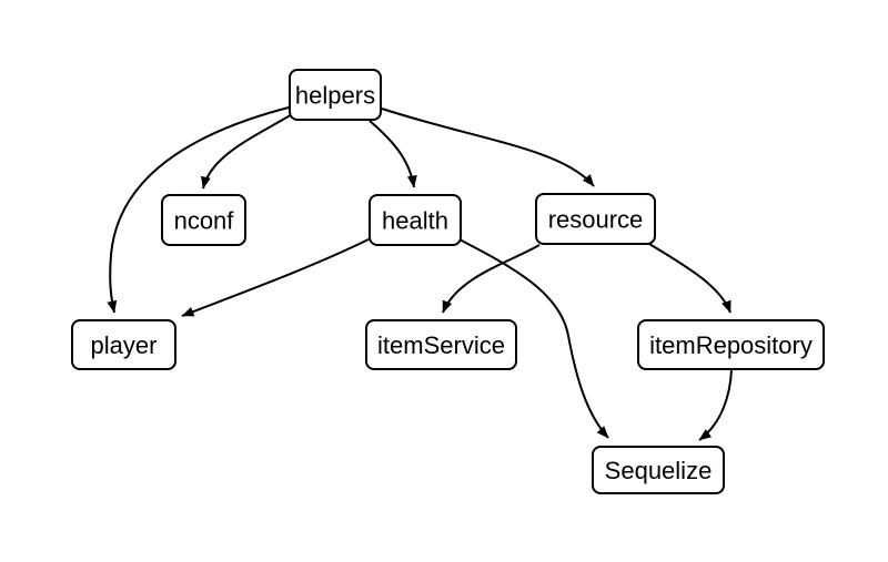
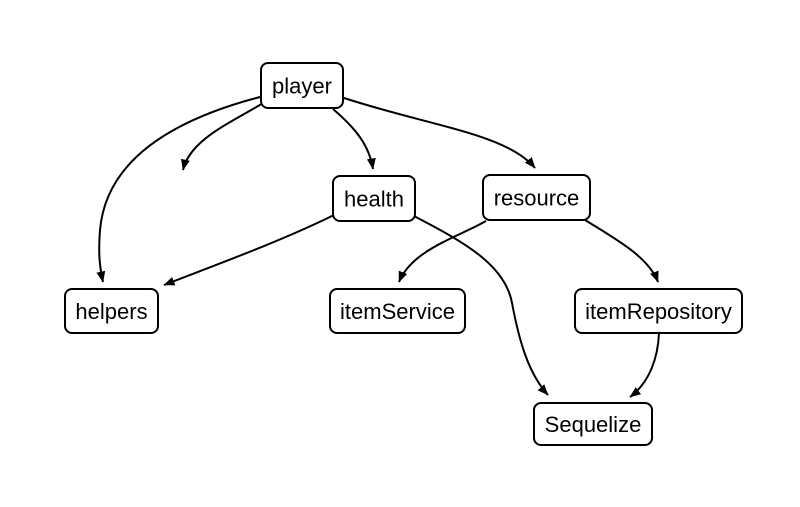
- helpers
+ player
- nconf
  health
  resource
- player
+ helpers
  itemService
  itemRepository
  Sequelize
